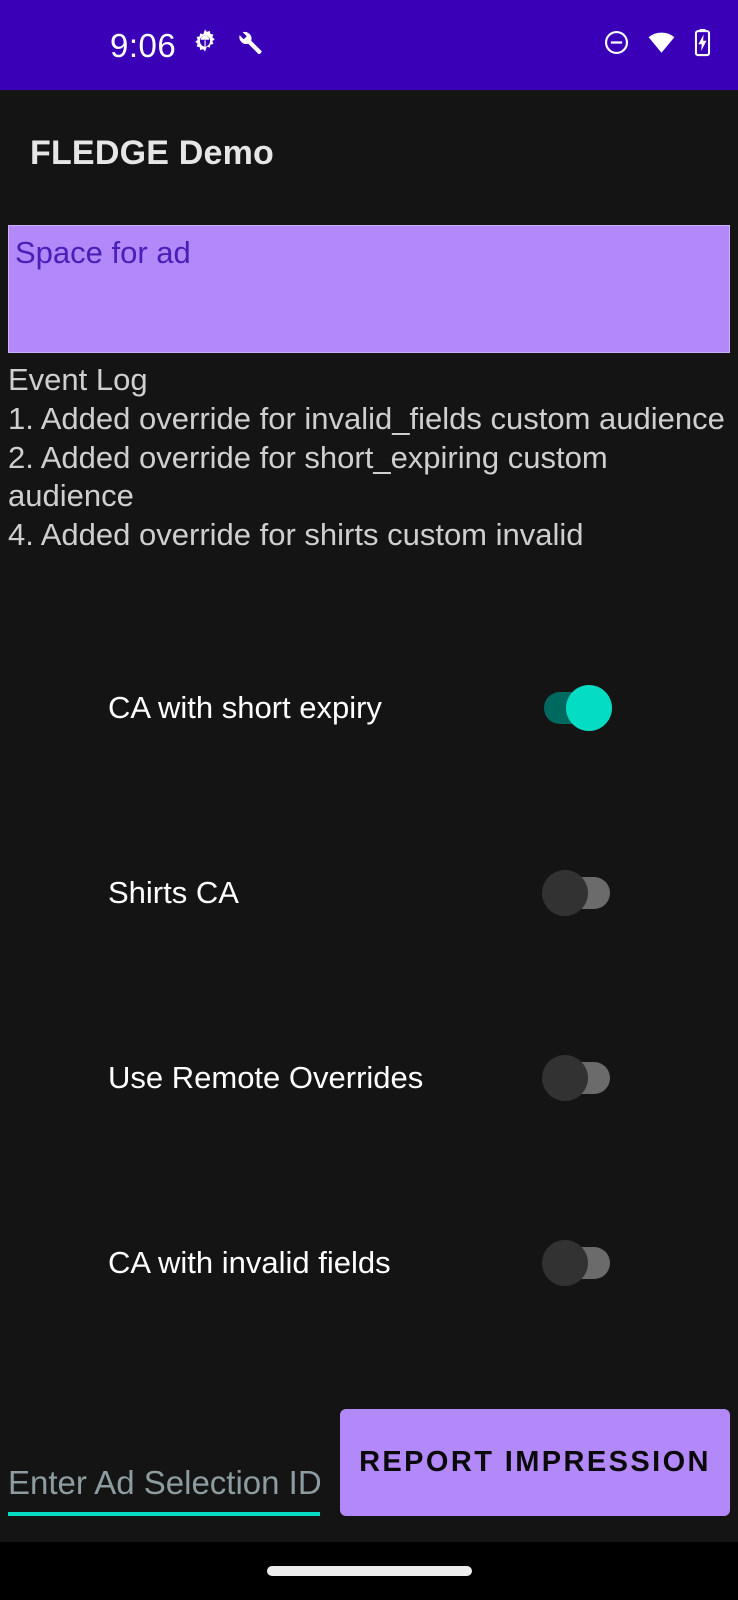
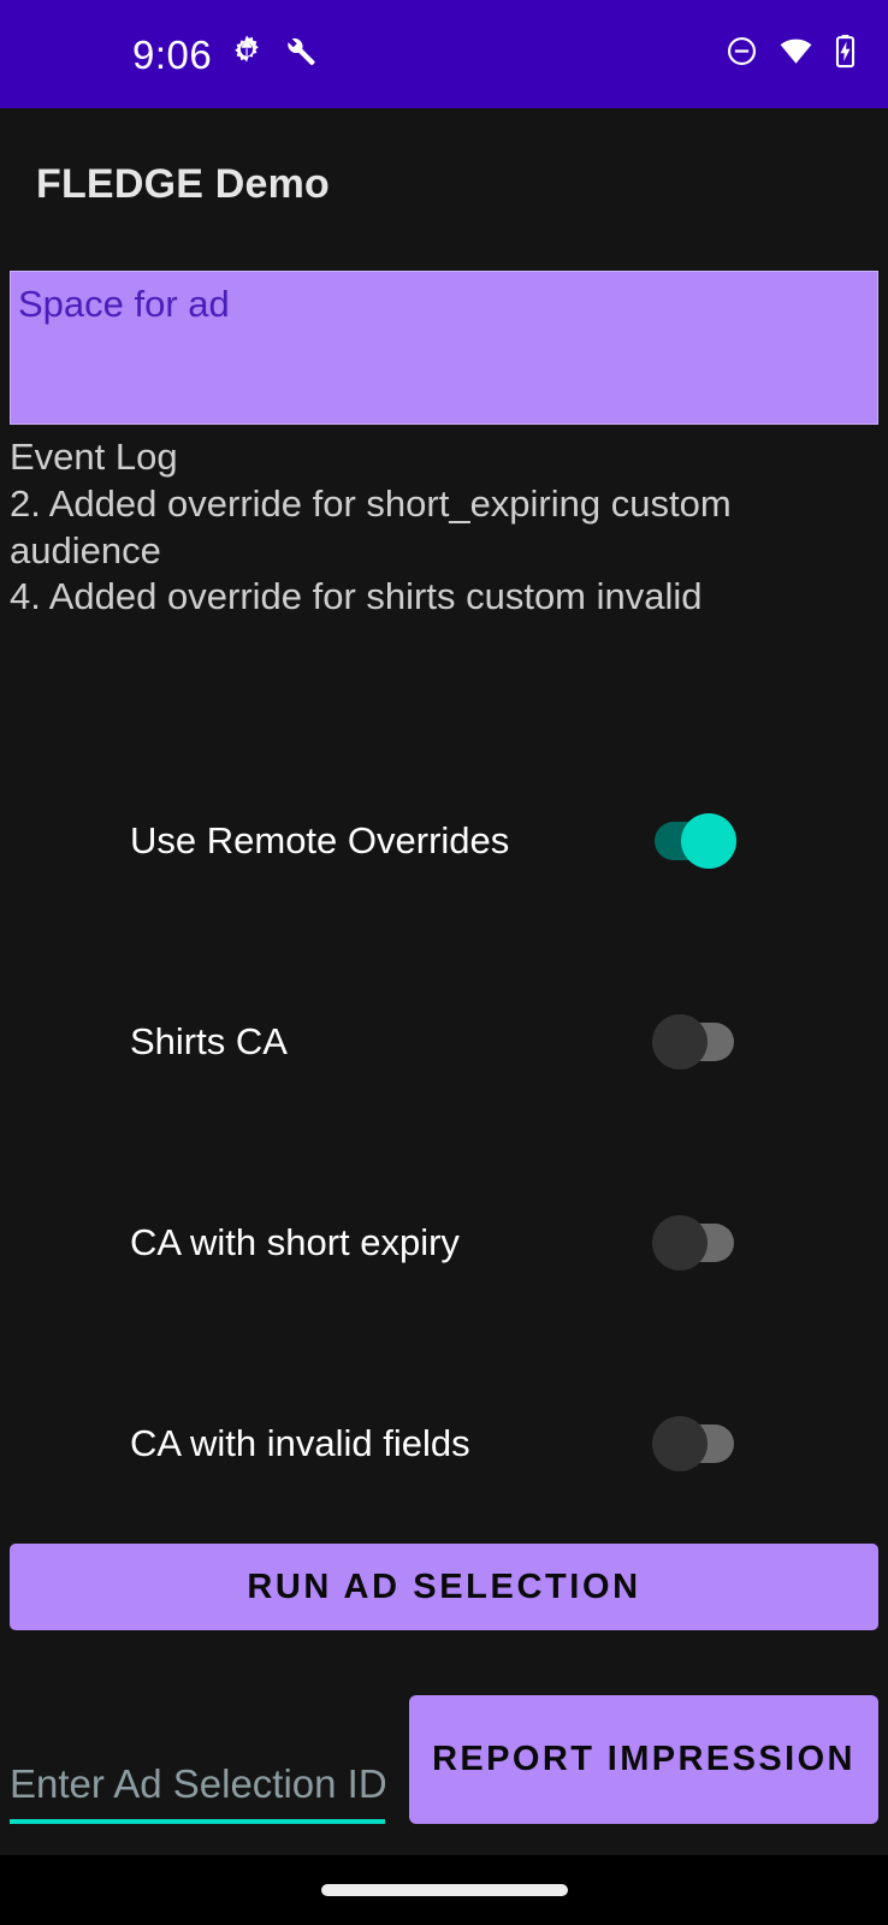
  9:06
  FLEDGE Demo
  Space for ad
  Event Log
- 1. Added override for invalid_fields custom audience
  2. Added override for short_expiring custom audience
  4. Added override for shirts custom invalid
- CA with short expiry
+ Use Remote Overrides
  Shirts CA
- Use Remote Overrides
+ CA with short expiry
  CA with invalid fields
+ RUN AD SELECTION
  Enter Ad Selection ID
  REPORT IMPRESSION
